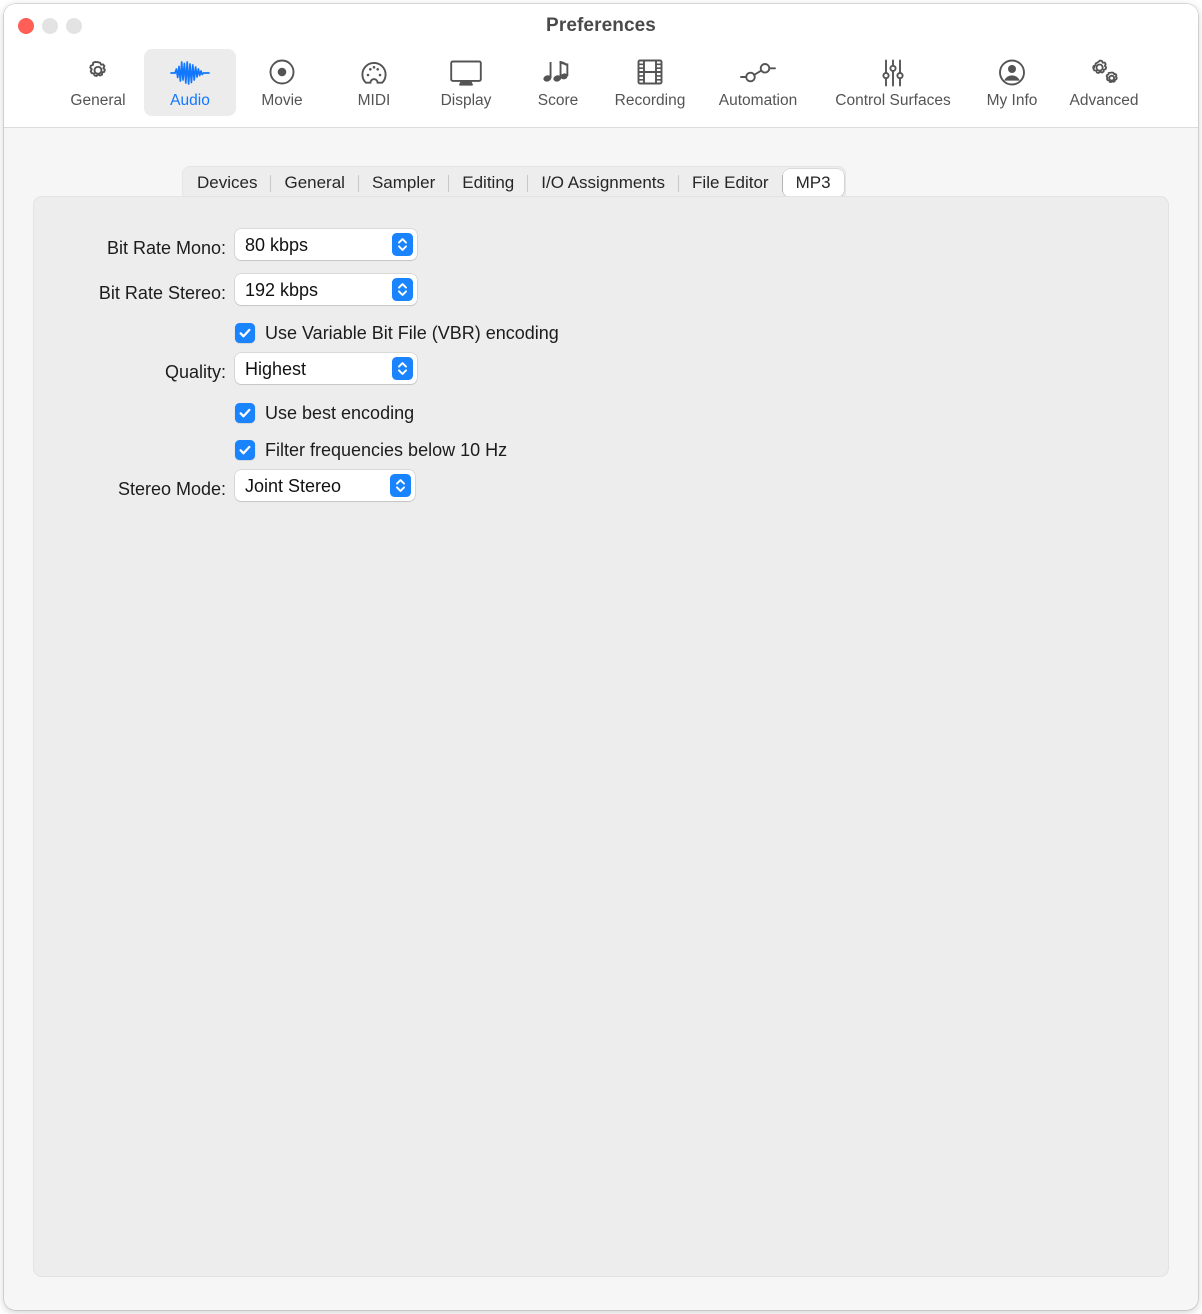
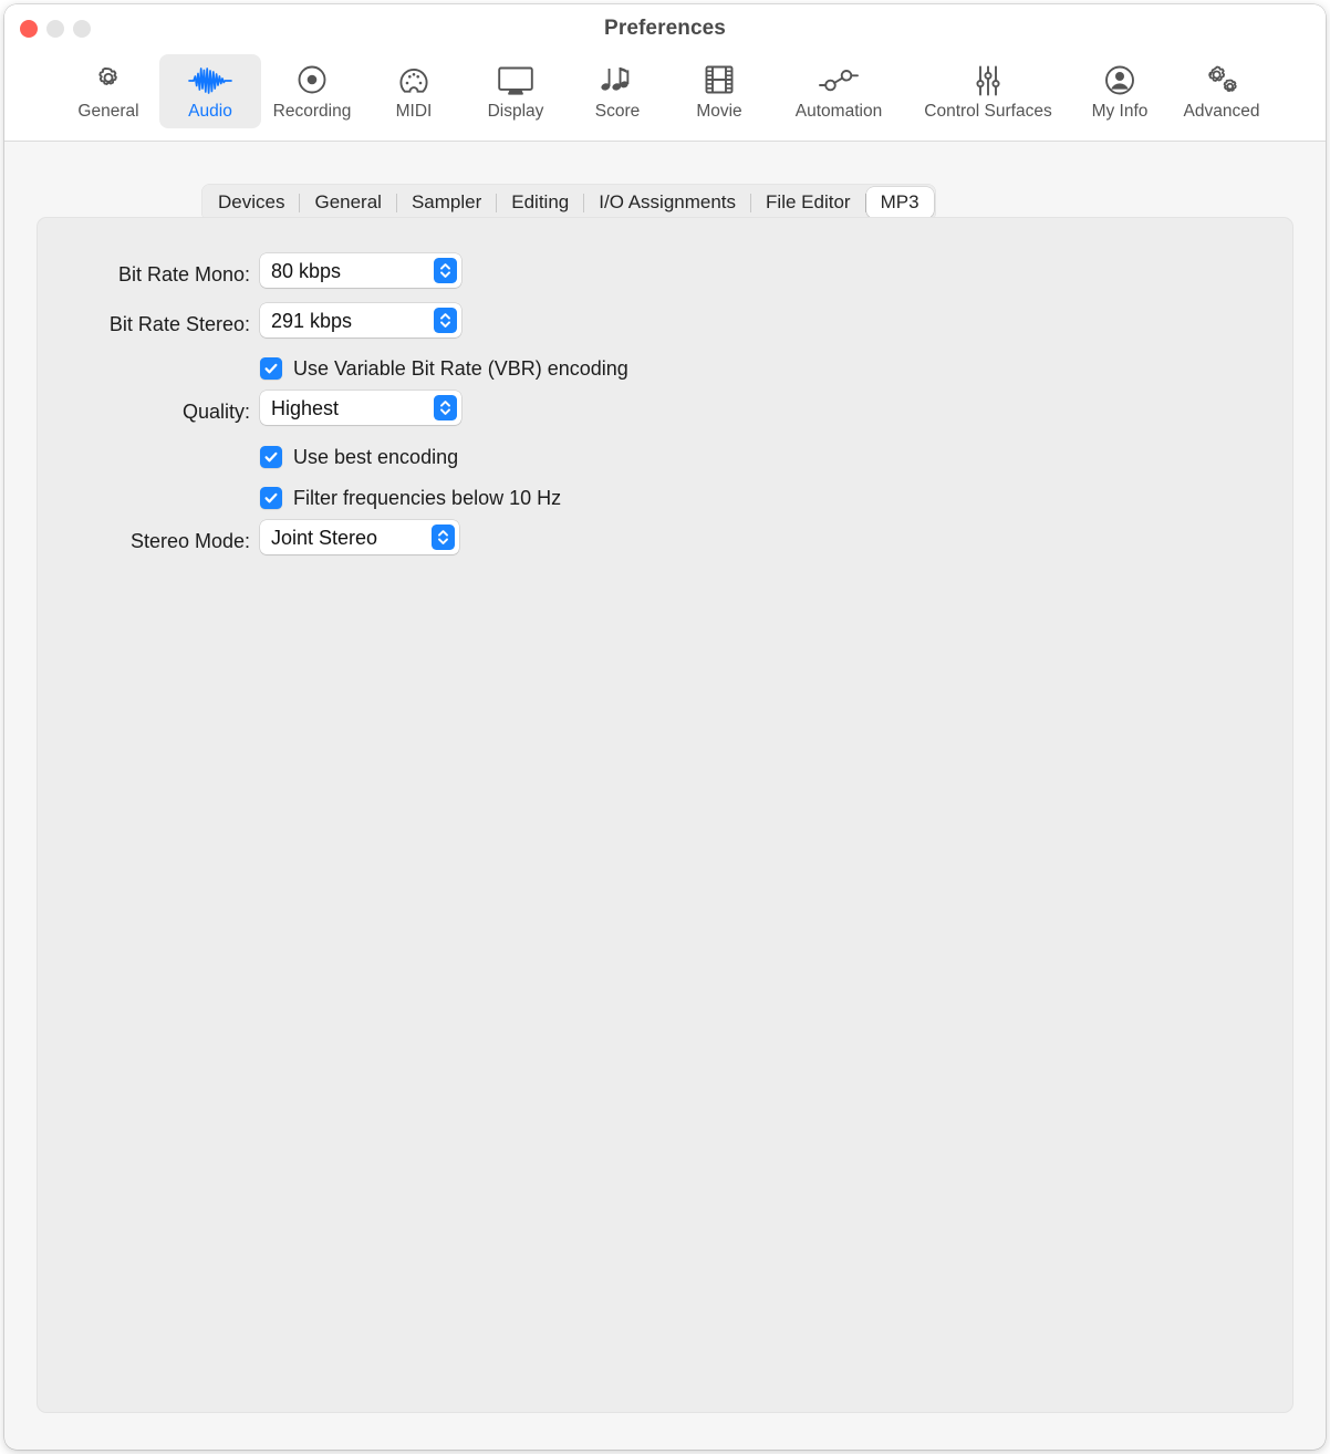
  Preferences
  General
  Audio
- Movie
+ Recording
  MIDI
  Display
  Score
- Recording
+ Movie
  Automation
  Control Surfaces
  My Info
  Advanced
  Devices
  General
  Sampler
  Editing
  I/O Assignments
  File Editor
  MP3
  Bit Rate Mono:
  80 kbps
  Bit Rate Stereo:
- 192 kbps
+ 291 kbps
- Use Variable Bit File (VBR) encoding
+ Use Variable Bit Rate (VBR) encoding
  Quality:
  Highest
  Use best encoding
  Filter frequencies below 10 Hz
  Stereo Mode:
  Joint Stereo
